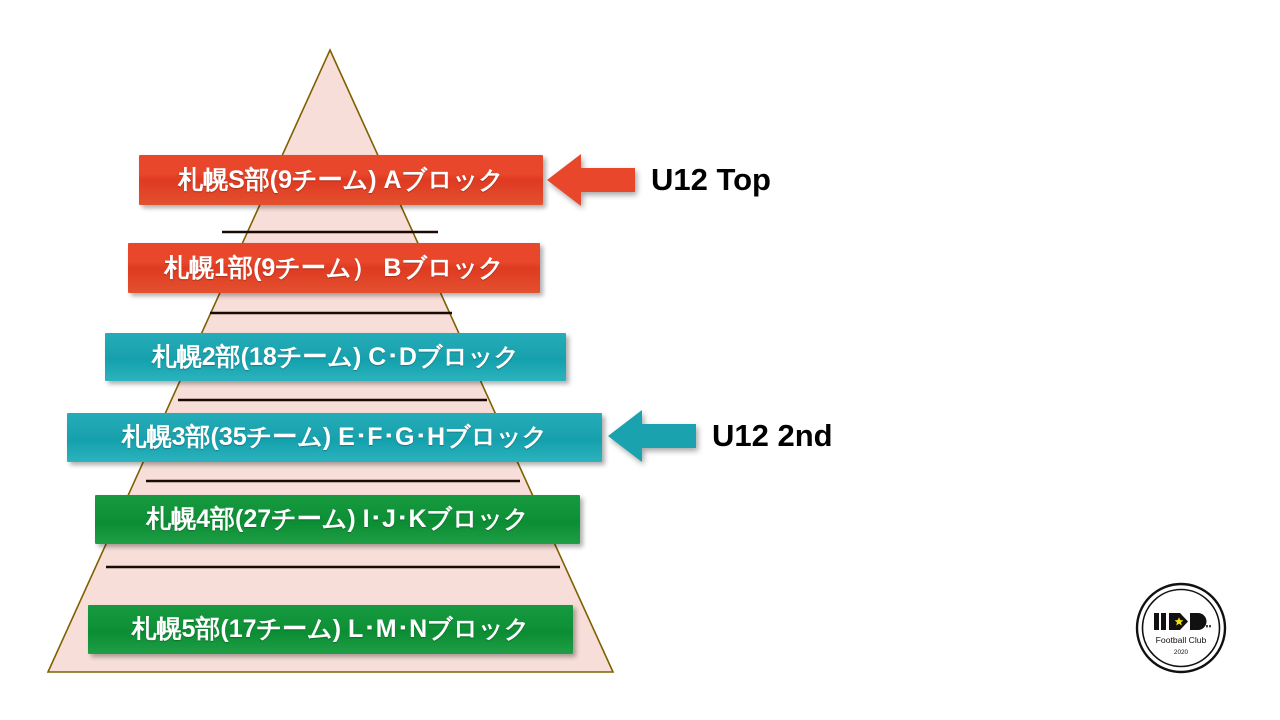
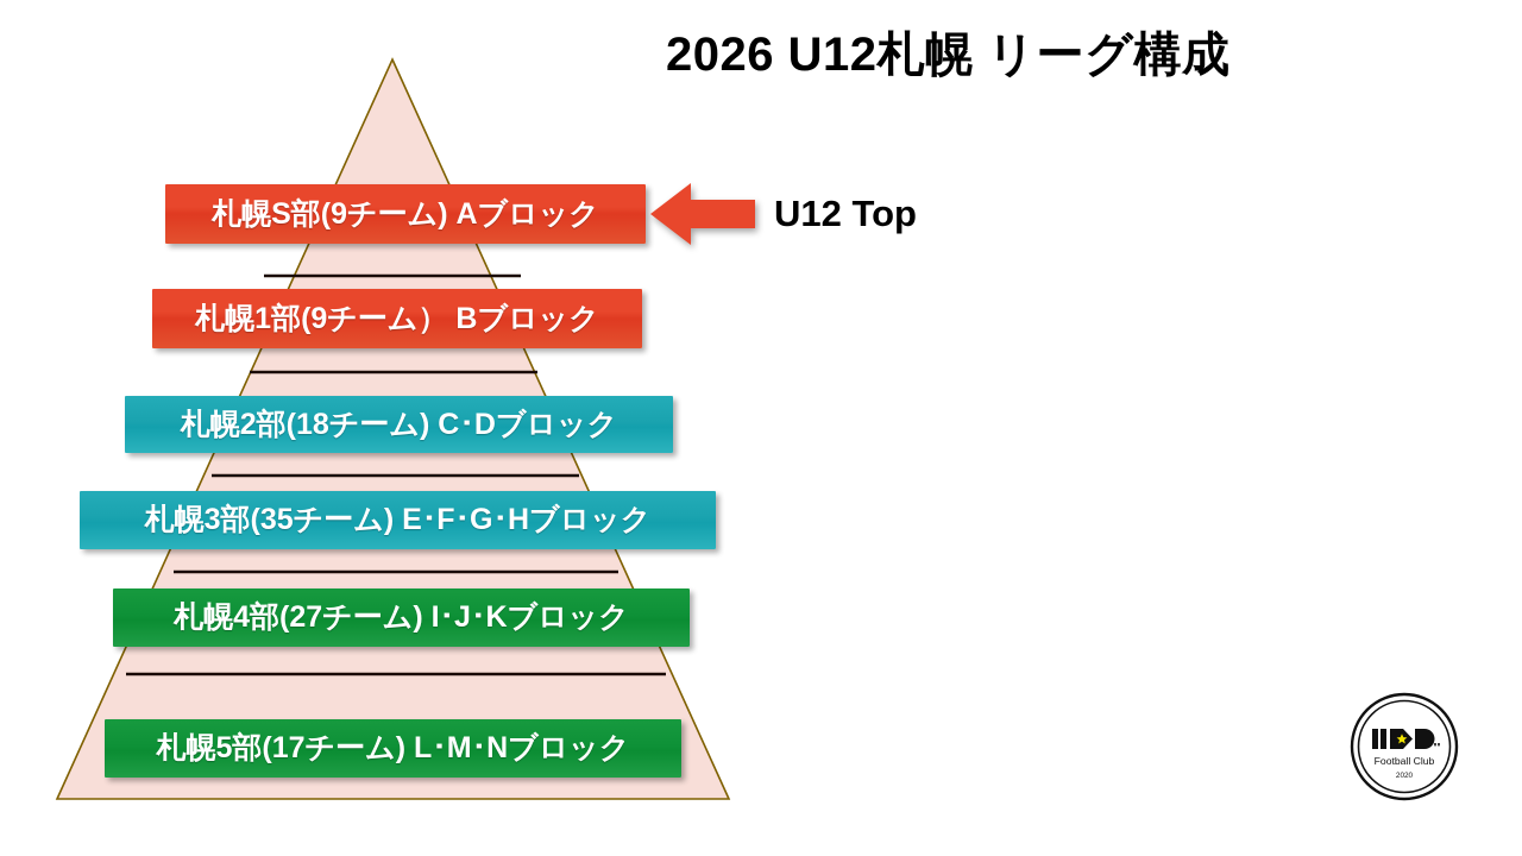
+ 2026 U12札幌 リーグ構成
  札幌S部(9チーム) Aブロック
  札幌1部(9チーム） Bブロック
  札幌2部(18チーム) C･Dブロック
  札幌3部(35チーム) E･F･G･Hブロック
  札幌4部(27チーム) I･J･Kブロック
  札幌5部(17チーム) L･M･Nブロック
  U12 Top
- U12 2nd
  Football Club
